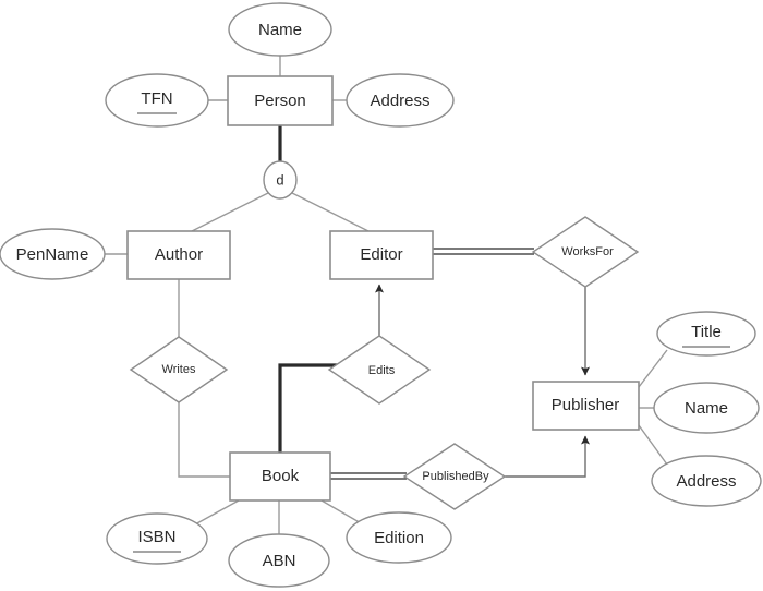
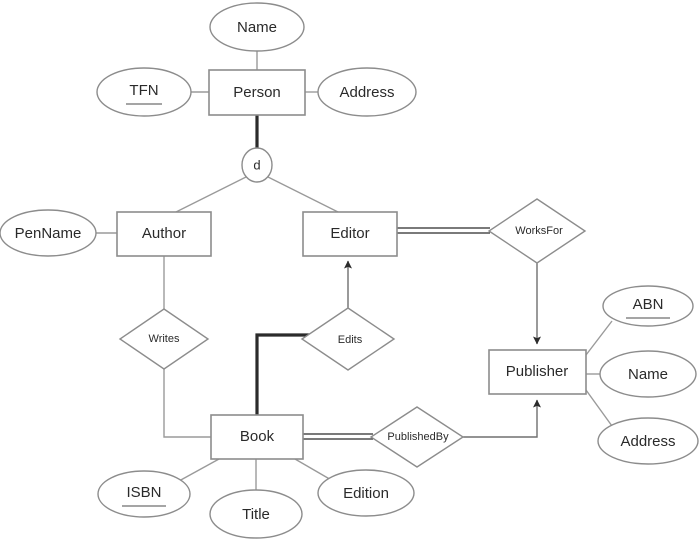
  Person
  Author
  Editor
  Book
  Publisher
  d
  WorksFor
  Writes
  Edits
  PublishedBy
  Name
  TFN
  Address
  PenName
- Title
+ ABN
  Name
  Address
  ISBN
- ABN
+ Title
  Edition
